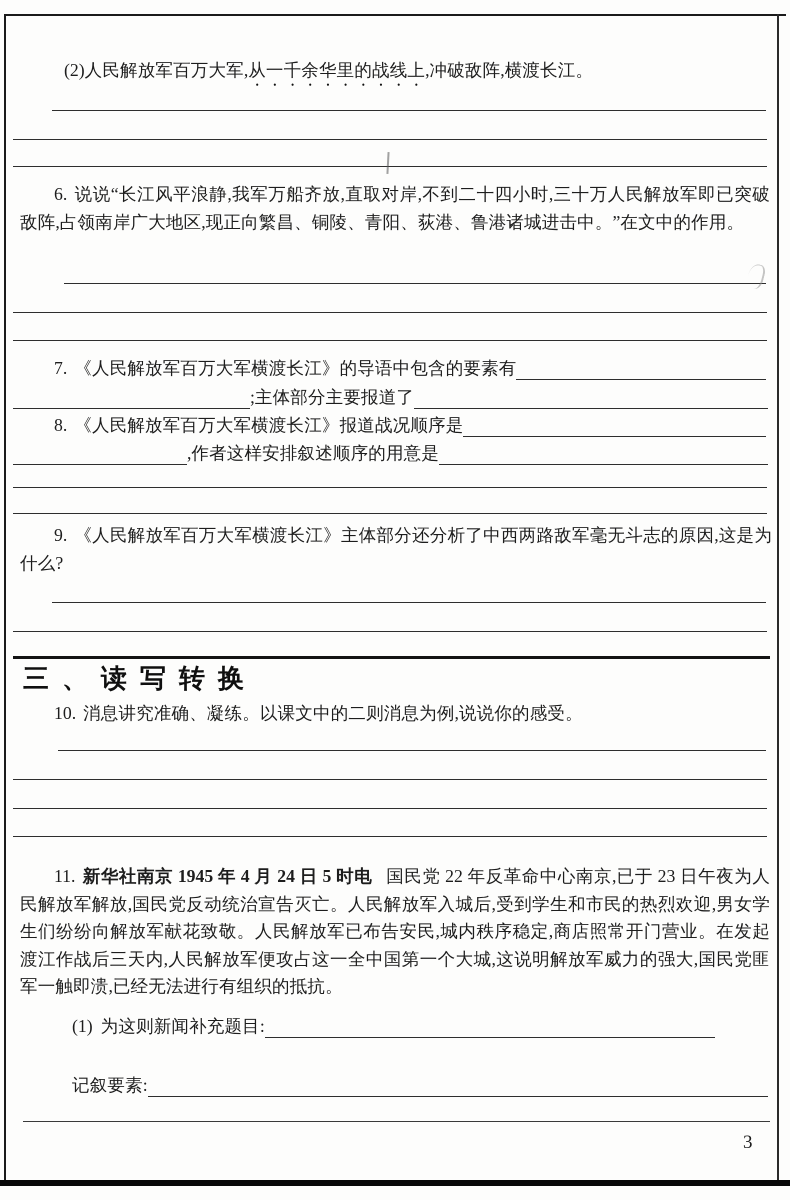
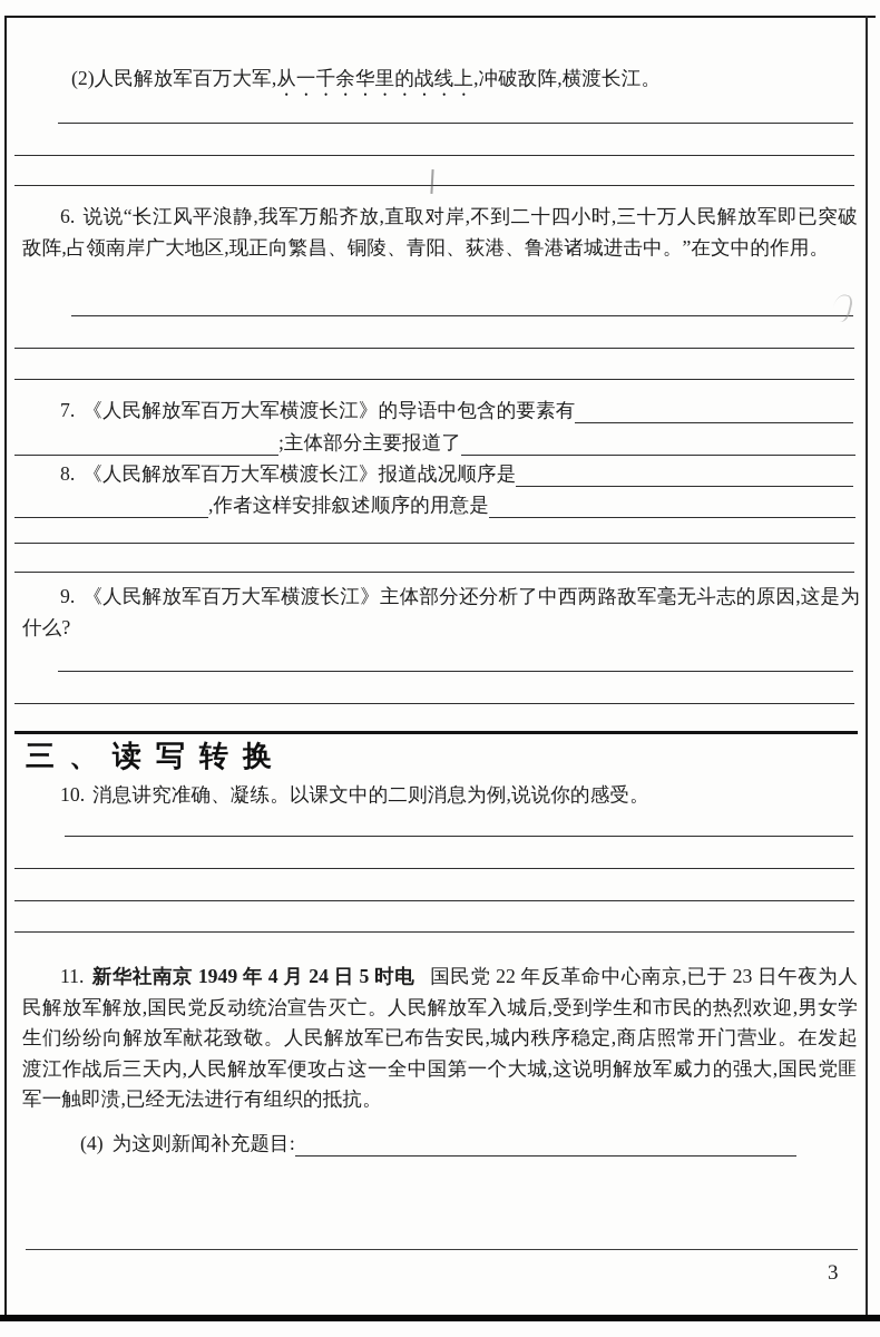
  (2)人民解放军百万大军,从一千余华里的战线上,冲破敌阵,横渡长江。
  6. 说说“长江风平浪静,我军万船齐放,直取对岸,不到二十四小时,三十万人民解放军即已突破敌阵,占领南岸广大地区,现正向繁昌、铜陵、青阳、荻港、鲁港诸城进击中。”在文中的作用。
  7.
  《人民解放军百万大军横渡长江》的导语中包含的要素有
  ;主体部分主要报道了
  8.
  《人民解放军百万大军横渡长江》报道战况顺序是
  ,作者这样安排叙述顺序的用意是
  9. 《人民解放军百万大军横渡长江》主体部分还分析了中西两路敌军毫无斗志的原因,这是为什么?
  三、读写转换
  10. 消息讲究准确、凝练。以课文中的二则消息为例,说说你的感受。
- 11. 新华社南京 1945 年 4 月 24 日 5 时电 国民党 22 年反革命中心南京,已于 23 日午夜为人民解放军解放,国民党反动统治宣告灭亡。人民解放军入城后,受到学生和市民的热烈欢迎,男女学生们纷纷向解放军献花致敬。人民解放军已布告安民,城内秩序稳定,商店照常开门营业。在发起渡江作战后三天内,人民解放军便攻占这一全中国第一个大城,这说明解放军威力的强大,国民党匪军一触即溃,已经无法进行有组织的抵抗。
+ 11. 新华社南京 1949 年 4 月 24 日 5 时电 国民党 22 年反革命中心南京,已于 23 日午夜为人民解放军解放,国民党反动统治宣告灭亡。人民解放军入城后,受到学生和市民的热烈欢迎,男女学生们纷纷向解放军献花致敬。人民解放军已布告安民,城内秩序稳定,商店照常开门营业。在发起渡江作战后三天内,人民解放军便攻占这一全中国第一个大城,这说明解放军威力的强大,国民党匪军一触即溃,已经无法进行有组织的抵抗。
- (1)
+ (4)
  为这则新闻补充题目:
- 记叙要素:
  3
